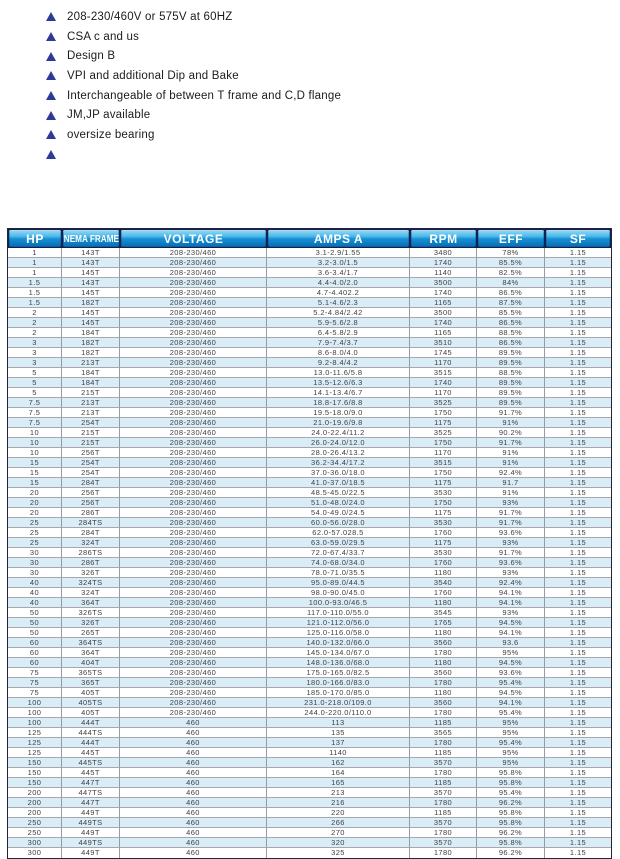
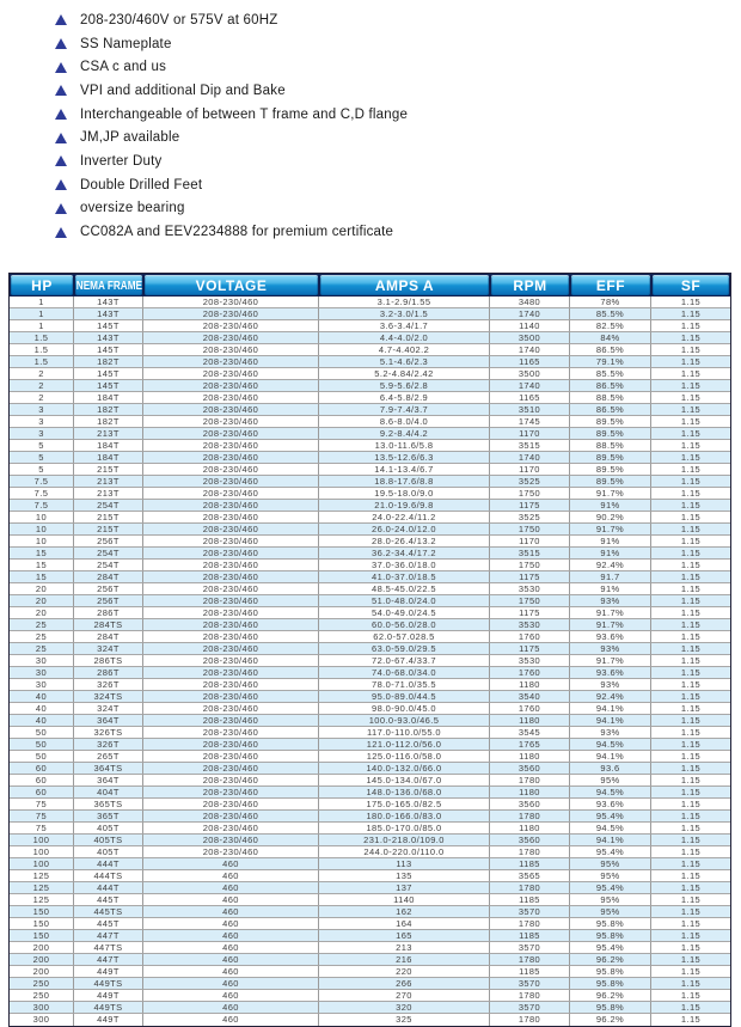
  208-230/460V or 575V at 60HZ
+ SS Nameplate
  CSA c and us
- Design B
  VPI and additional Dip and Bake
  Interchangeable of between T frame and C,D flange
  JM,JP available
+ Inverter Duty
+ Double Drilled Feet
  oversize bearing
+ CC082A and EEV2234888 for premium certificate
  HP
  NEMA FRAME
  VOLTAGE
  AMPS A
  RPM
  EFF
  SF
  1
  143T
  208-230/460
  3.1-2.9/1.55
  3480
  78%
  1.15
  1
  143T
  208-230/460
  3.2-3.0/1.5
  1740
  85.5%
  1.15
  1
  145T
  208-230/460
  3.6-3.4/1.7
  1140
  82.5%
  1.15
  1.5
  143T
  208-230/460
  4.4-4.0/2.0
  3500
  84%
  1.15
  1.5
  145T
  208-230/460
  4.7-4.402.2
  1740
  86.5%
  1.15
  1.5
  182T
  208-230/460
  5.1-4.6/2.3
  1165
- 87.5%
+ 79.1%
  1.15
  2
  145T
  208-230/460
  5.2-4.84/2.42
  3500
  85.5%
  1.15
  2
  145T
  208-230/460
  5.9-5.6/2.8
  1740
  86.5%
  1.15
  2
  184T
  208-230/460
  6.4-5.8/2.9
  1165
  88.5%
  1.15
  3
  182T
  208-230/460
  7.9-7.4/3.7
  3510
  86.5%
  1.15
  3
  182T
  208-230/460
  8.6-8.0/4.0
  1745
  89.5%
  1.15
  3
  213T
  208-230/460
  9.2-8.4/4.2
  1170
  89.5%
  1.15
  5
  184T
  208-230/460
  13.0-11.6/5.8
  3515
  88.5%
  1.15
  5
  184T
  208-230/460
  13.5-12.6/6.3
  1740
  89.5%
  1.15
  5
  215T
  208-230/460
  14.1-13.4/6.7
  1170
  89.5%
  1.15
  7.5
  213T
  208-230/460
  18.8-17.6/8.8
  3525
  89.5%
  1.15
  7.5
  213T
  208-230/460
  19.5-18.0/9.0
  1750
  91.7%
  1.15
  7.5
  254T
  208-230/460
  21.0-19.6/9.8
  1175
  91%
  1.15
  10
  215T
  208-230/460
  24.0-22.4/11.2
  3525
  90.2%
  1.15
  10
  215T
  208-230/460
  26.0-24.0/12.0
  1750
  91.7%
  1.15
  10
  256T
  208-230/460
  28.0-26.4/13.2
  1170
  91%
  1.15
  15
  254T
  208-230/460
  36.2-34.4/17.2
  3515
  91%
  1.15
  15
  254T
  208-230/460
  37.0-36.0/18.0
  1750
  92.4%
  1.15
  15
  284T
  208-230/460
  41.0-37.0/18.5
  1175
  91.7
  1.15
  20
  256T
  208-230/460
  48.5-45.0/22.5
  3530
  91%
  1.15
  20
  256T
  208-230/460
  51.0-48.0/24.0
  1750
  93%
  1.15
  20
  286T
  208-230/460
  54.0-49.0/24.5
  1175
  91.7%
  1.15
  25
  284TS
  208-230/460
  60.0-56.0/28.0
  3530
  91.7%
  1.15
  25
  284T
  208-230/460
  62.0-57.028.5
  1760
  93.6%
  1.15
  25
  324T
  208-230/460
  63.0-59.0/29.5
  1175
  93%
  1.15
  30
  286TS
  208-230/460
  72.0-67.4/33.7
  3530
  91.7%
  1.15
  30
  286T
  208-230/460
  74.0-68.0/34.0
  1760
  93.6%
  1.15
  30
  326T
  208-230/460
  78.0-71.0/35.5
  1180
  93%
  1.15
  40
  324TS
  208-230/460
  95.0-89.0/44.5
  3540
  92.4%
  1.15
  40
  324T
  208-230/460
  98.0-90.0/45.0
  1760
  94.1%
  1.15
  40
  364T
  208-230/460
  100.0-93.0/46.5
  1180
  94.1%
  1.15
  50
  326TS
  208-230/460
  117.0-110.0/55.0
  3545
  93%
  1.15
  50
  326T
  208-230/460
  121.0-112.0/56.0
  1765
  94.5%
  1.15
  50
  265T
  208-230/460
  125.0-116.0/58.0
  1180
  94.1%
  1.15
  60
  364TS
  208-230/460
  140.0-132.0/66.0
  3560
  93.6
  1.15
  60
  364T
  208-230/460
  145.0-134.0/67.0
  1780
  95%
  1.15
  60
  404T
  208-230/460
  148.0-136.0/68.0
  1180
  94.5%
  1.15
  75
  365TS
  208-230/460
  175.0-165.0/82.5
  3560
  93.6%
  1.15
  75
  365T
  208-230/460
  180.0-166.0/83.0
  1780
  95.4%
  1.15
  75
  405T
  208-230/460
  185.0-170.0/85.0
  1180
  94.5%
  1.15
  100
  405TS
  208-230/460
  231.0-218.0/109.0
  3560
  94.1%
  1.15
  100
  405T
  208-230/460
  244.0-220.0/110.0
  1780
  95.4%
  1.15
  100
  444T
  460
  113
  1185
  95%
  1.15
  125
  444TS
  460
  135
  3565
  95%
  1.15
  125
  444T
  460
  137
  1780
  95.4%
  1.15
  125
  445T
  460
  1140
  1185
  95%
  1.15
  150
  445TS
  460
  162
  3570
  95%
  1.15
  150
  445T
  460
  164
  1780
  95.8%
  1.15
  150
  447T
  460
  165
  1185
  95.8%
  1.15
  200
  447TS
  460
  213
  3570
  95.4%
  1.15
  200
  447T
  460
  216
  1780
  96.2%
  1.15
  200
  449T
  460
  220
  1185
  95.8%
  1.15
  250
  449TS
  460
  266
  3570
  95.8%
  1.15
  250
  449T
  460
  270
  1780
  96.2%
  1.15
  300
  449TS
  460
  320
  3570
  95.8%
  1.15
  300
  449T
  460
  325
  1780
  96.2%
  1.15
